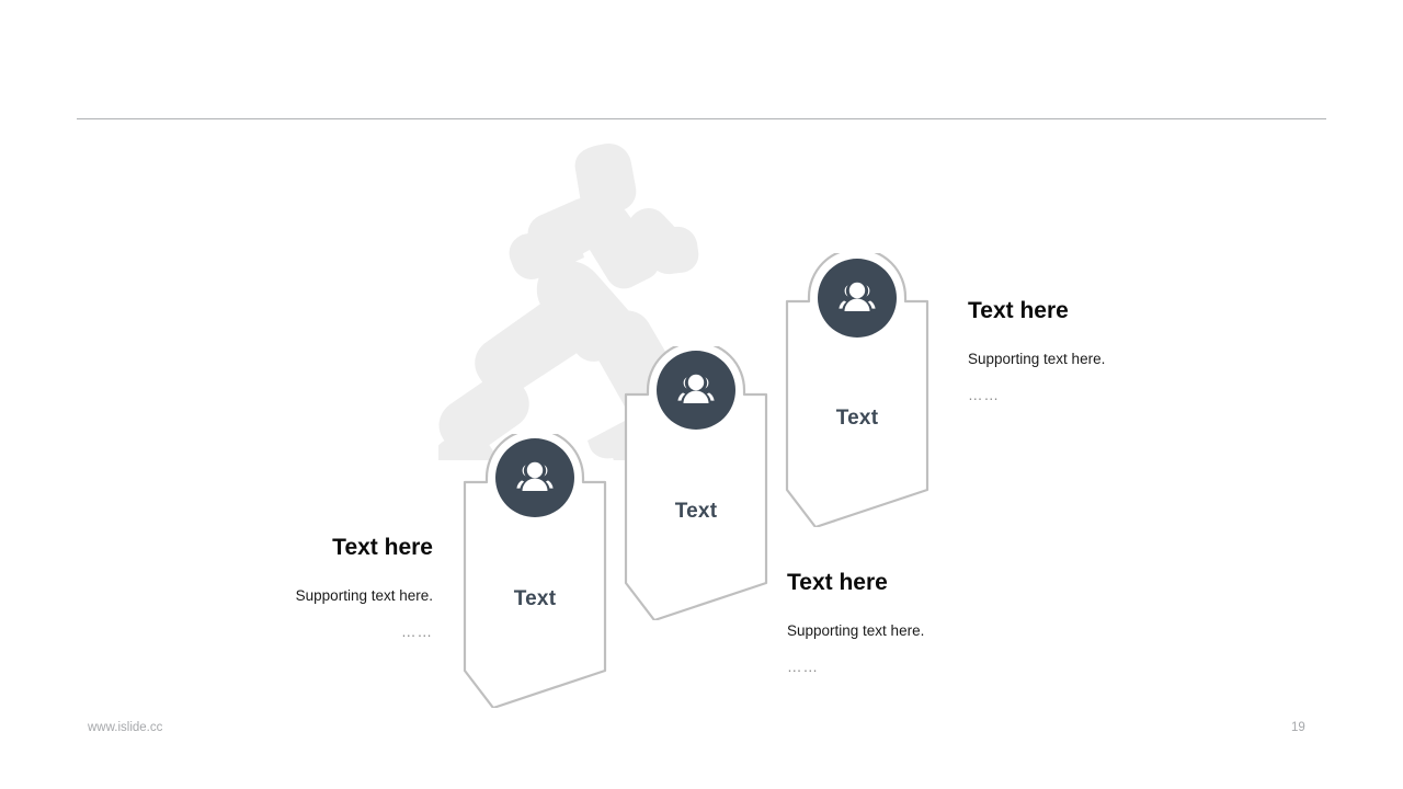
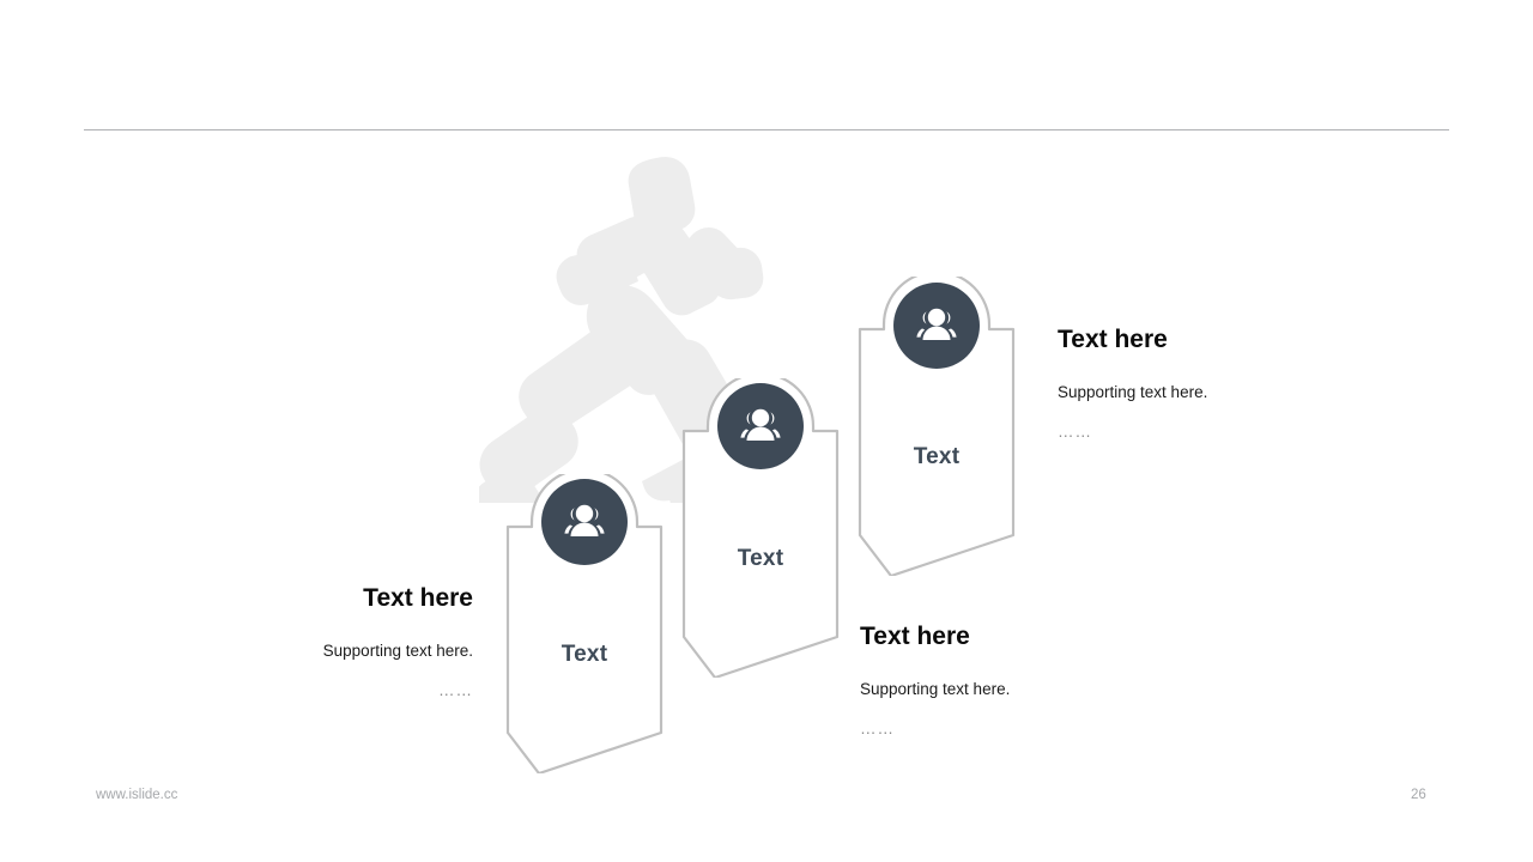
  Text
  Text
  Text
  Text here
  Supporting text here.
  ……
  Text here
  Supporting text here.
  ……
  Text here
  Supporting text here.
  ……
  www.islide.cc
- 19
+ 26
